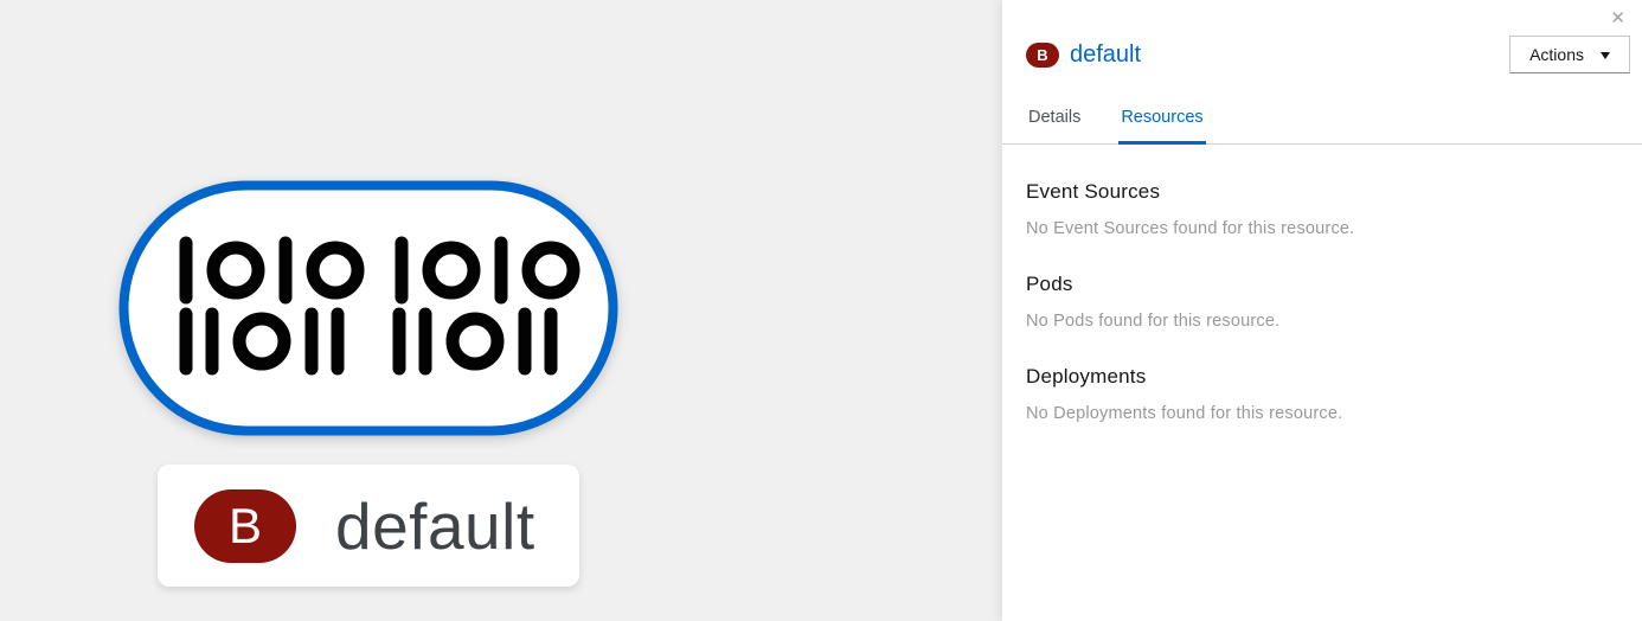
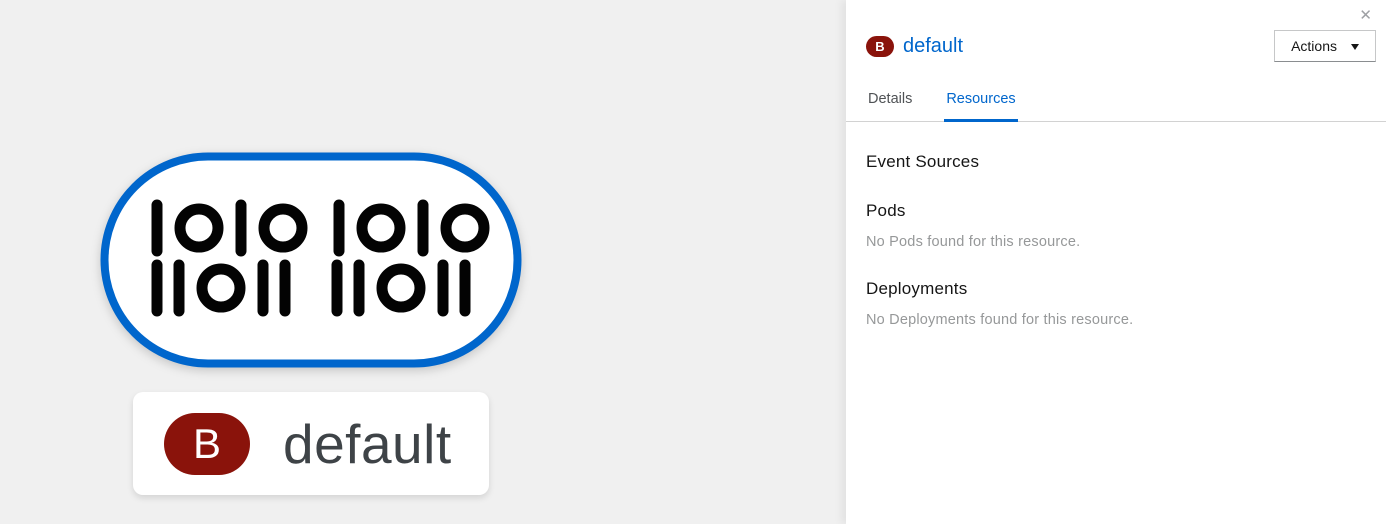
  B
  default
  ✕
  B
  default
  Actions
  Details
  Resources
  Event Sources
- No Event Sources found for this resource.
  Pods
  No Pods found for this resource.
  Deployments
  No Deployments found for this resource.
